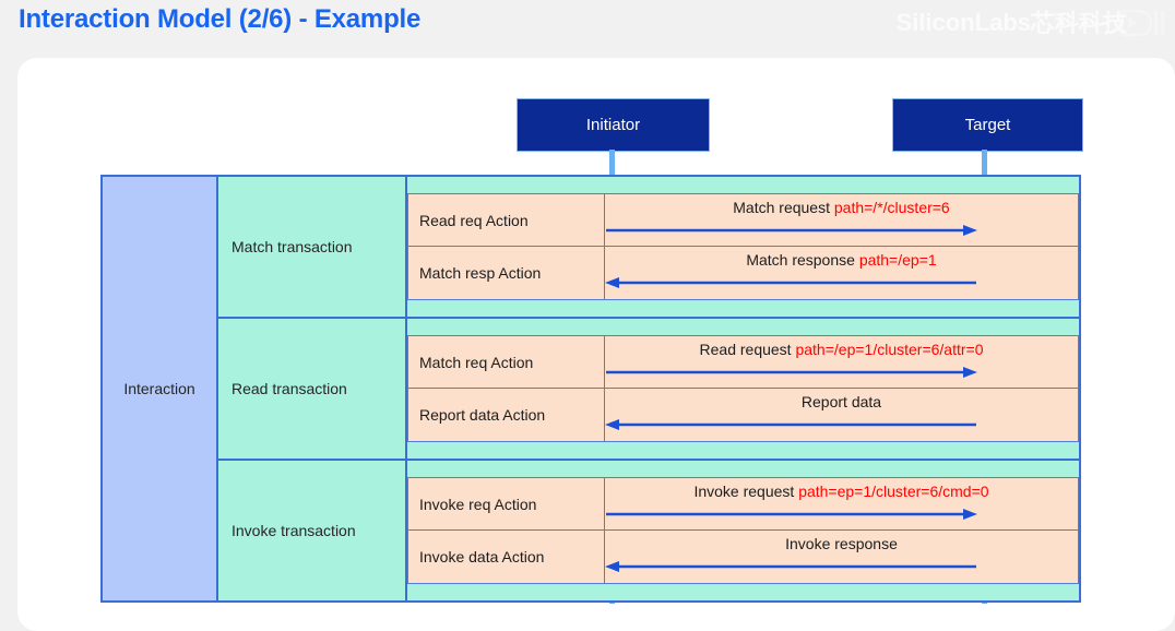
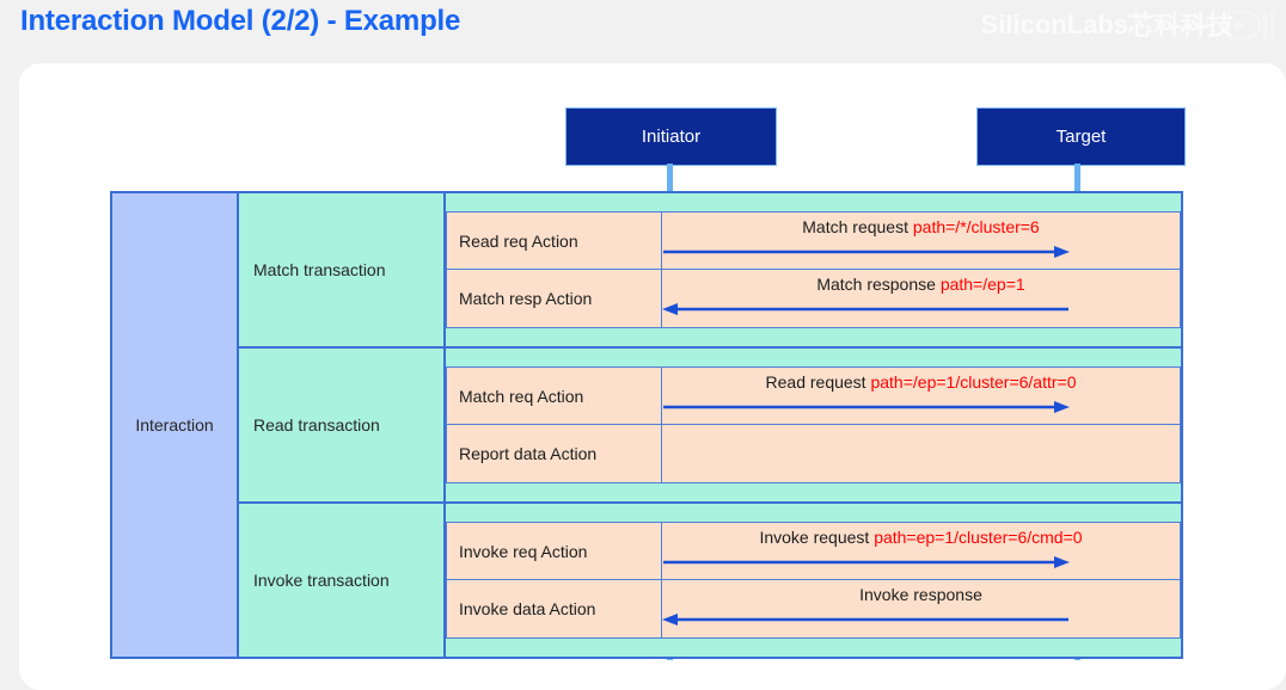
- Interaction Model (2/6) - Example
+ Interaction Model (2/2) - Example
  Initiator
  Target
  Interaction
  Match transaction
  Read req Action
  Match request path=/*/cluster=6
  Match resp Action
  Match response path=/ep=1
  Read transaction
  Match req Action
  Read request path=/ep=1/cluster=6/attr=0
  Report data Action
- Report data
  Invoke transaction
  Invoke req Action
  Invoke request path=ep=1/cluster=6/cmd=0
  Invoke data Action
  Invoke response
